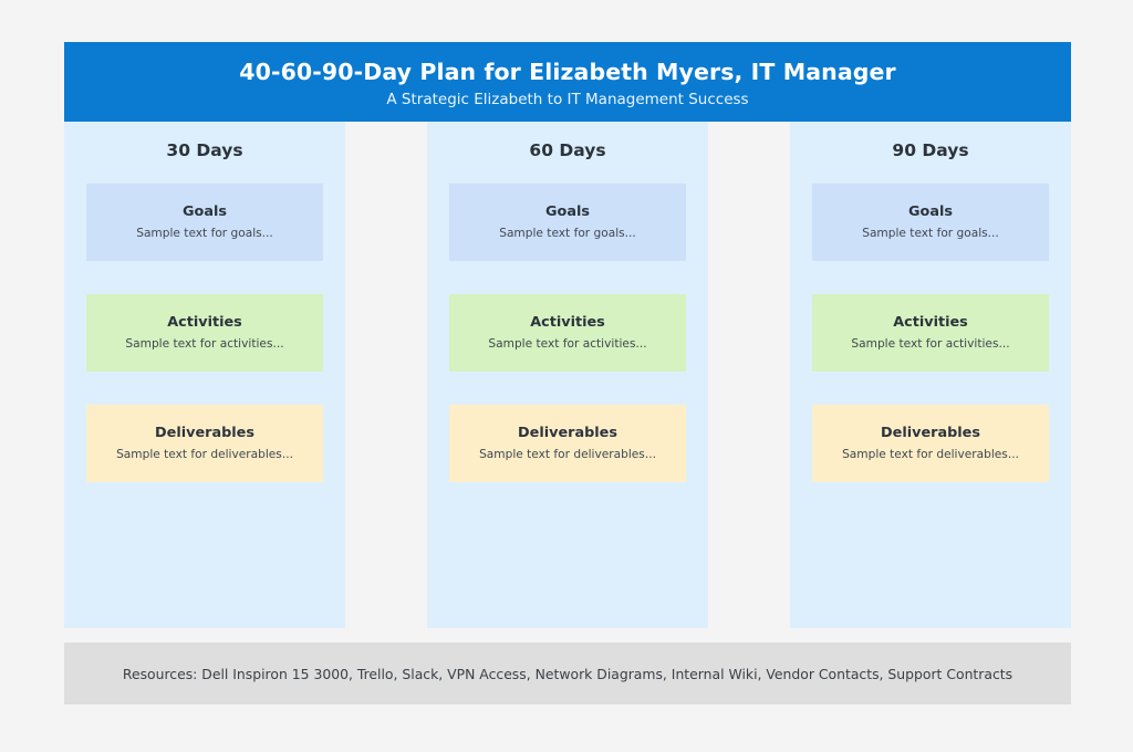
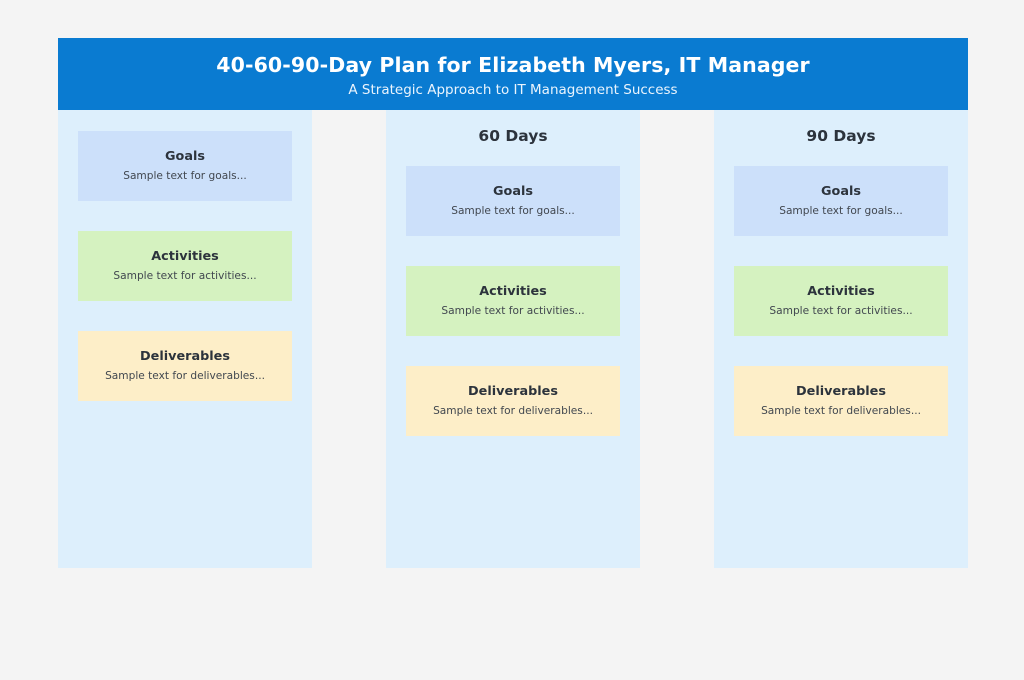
  40-60-90-Day Plan for Elizabeth Myers, IT Manager
- A Strategic Elizabeth to IT Management Success
+ A Strategic Approach to IT Management Success
- 30 Days
  Goals
  Sample text for goals...
  Activities
  Sample text for activities...
  Deliverables
  Sample text for deliverables...
  60 Days
  Goals
  Sample text for goals...
  Activities
  Sample text for activities...
  Deliverables
  Sample text for deliverables...
  90 Days
  Goals
  Sample text for goals...
  Activities
  Sample text for activities...
  Deliverables
  Sample text for deliverables...
- Resources: Dell Inspiron 15 3000, Trello, Slack, VPN Access, Network Diagrams, Internal Wiki, Vendor Contacts, Support Contracts
